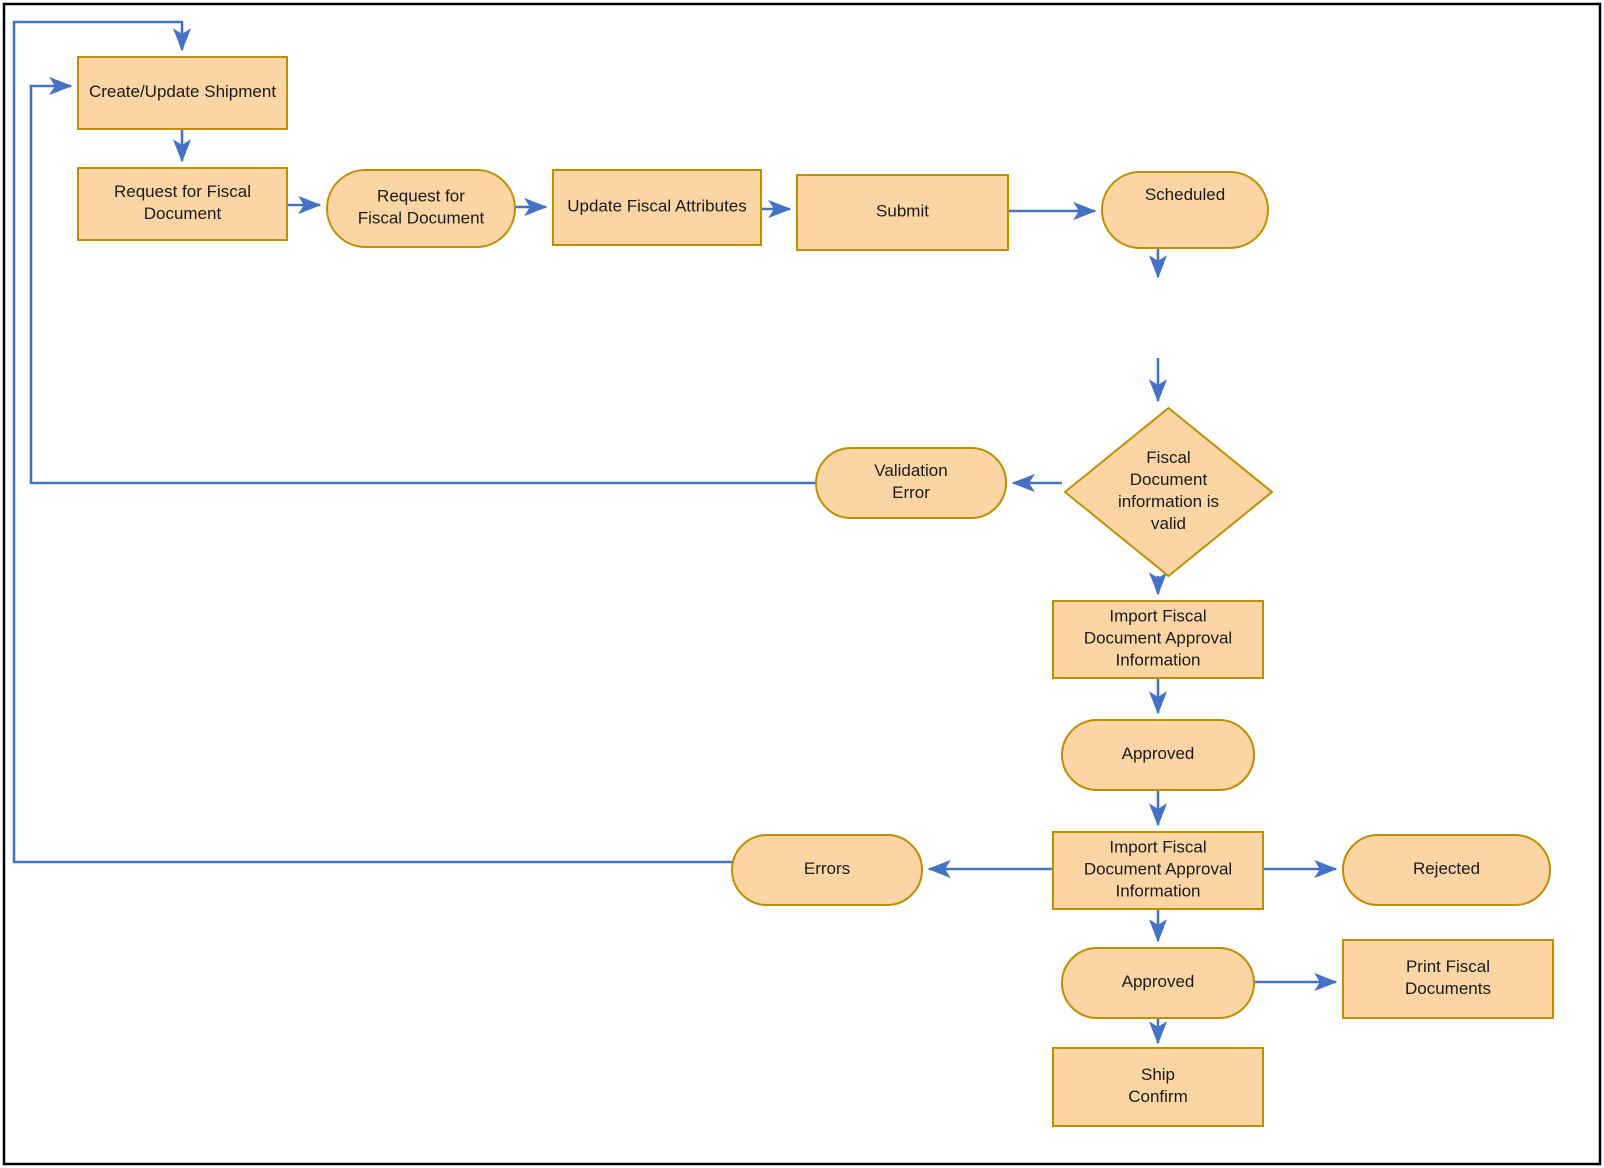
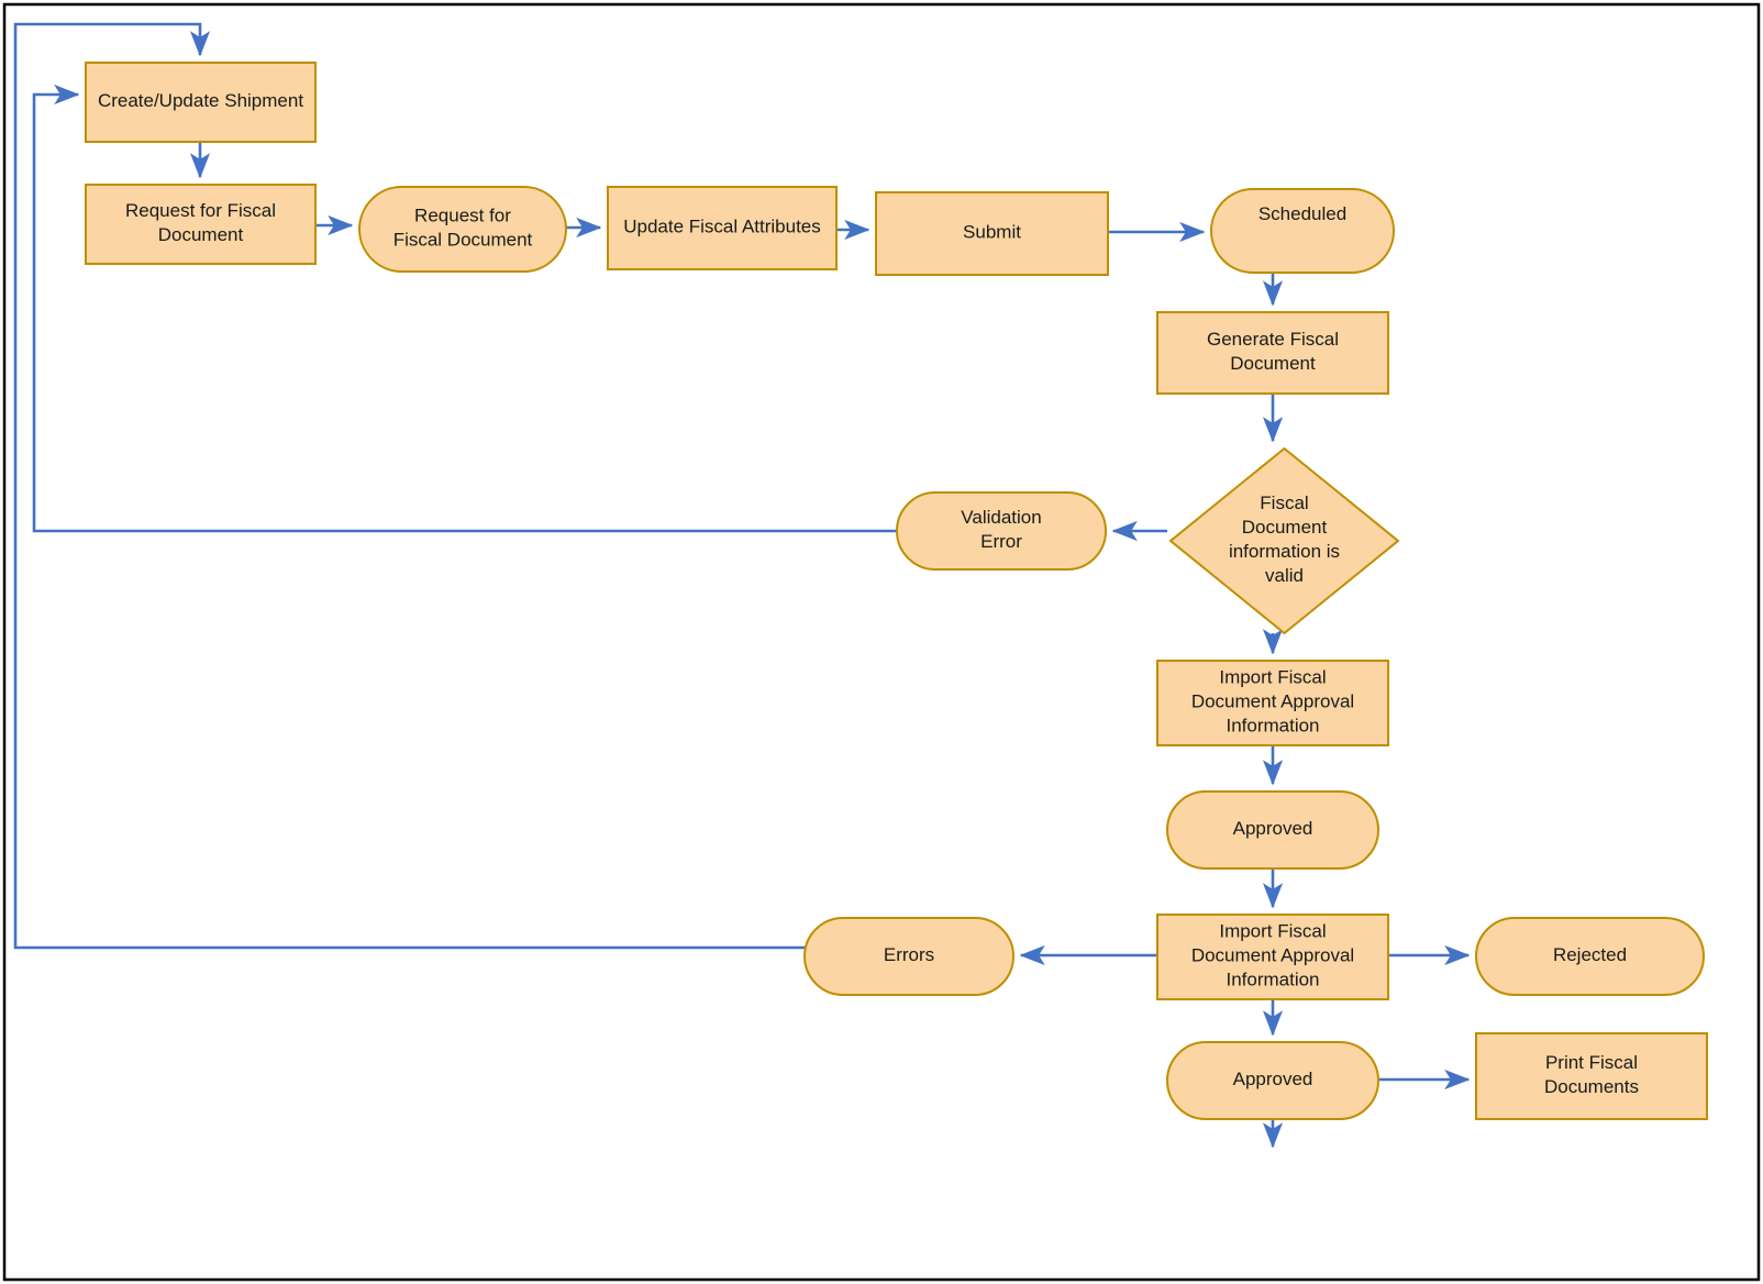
  Create/Update Shipment
  Request for Fiscal Document
  Request for Fiscal Document
  Update Fiscal Attributes
  Submit
  Scheduled
+ Generate Fiscal Document
  Fiscal Document information is valid
  Validation Error
  Import Fiscal Document Approval Information
  Approved
  Import Fiscal Document Approval Information
  Errors
  Rejected
  Approved
  Print Fiscal Documents
- Ship Confirm
